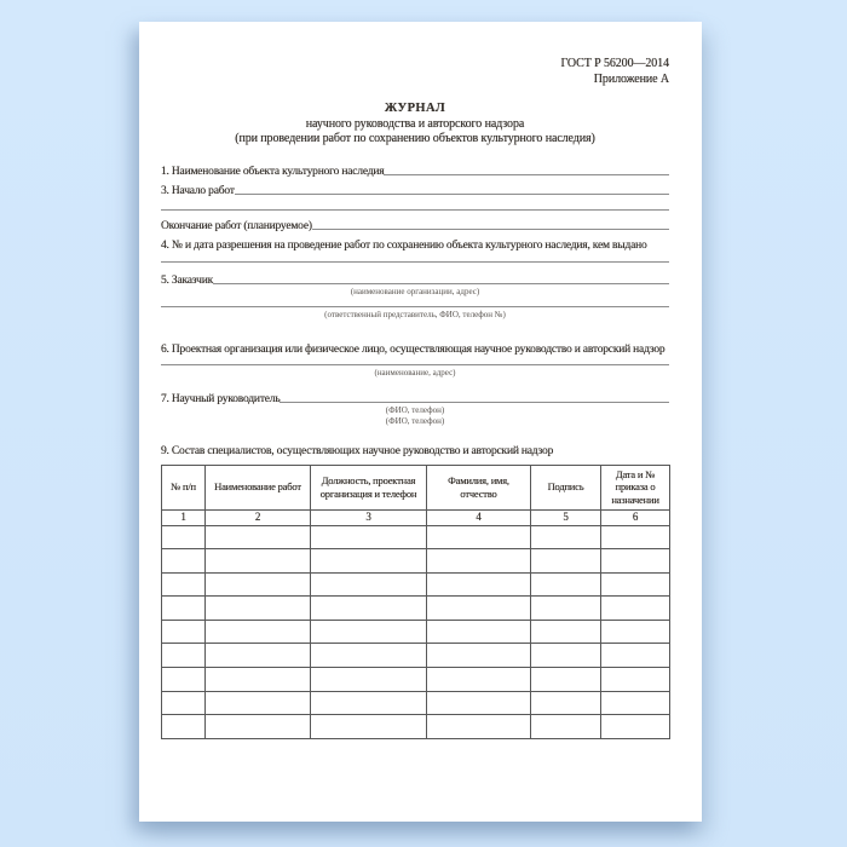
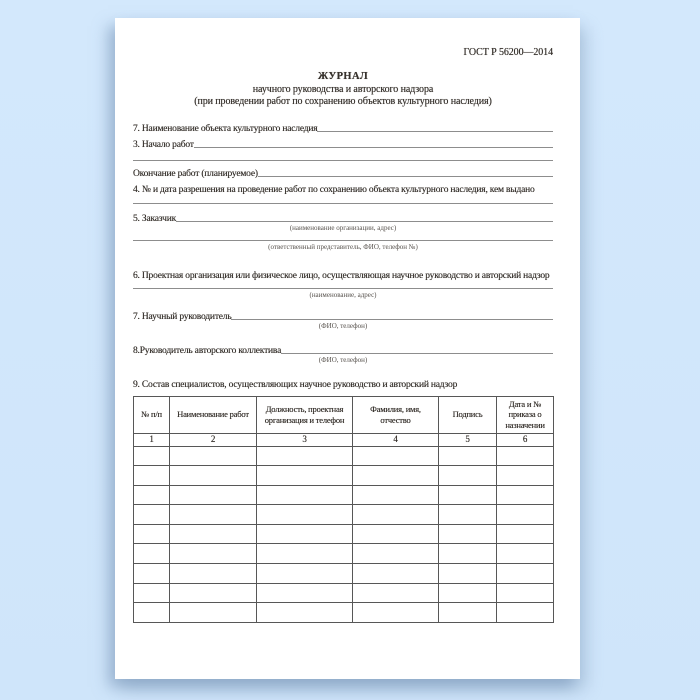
  ГОСТ Р 56200—2014
- Приложение А
  ЖУРНАЛ
  научного руководства и авторского надзора
  (при проведении работ по сохранению объектов культурного наследия)
- 1. Наименование объекта культурного наследия
+ 7. Наименование объекта культурного наследия
  3. Начало работ
  Окончание работ (планируемое)
  4. № и дата разрешения на проведение работ по сохранению объекта культурного наследия, кем выдано
  5. Заказчик
  (наименование организации, адрес)
  (ответственный представитель, ФИО, телефон №)
  6. Проектная организация или физическое лицо, осуществляющая научное руководство и авторский надзор
  (наименование, адрес)
  7. Научный руководитель
  (ФИО, телефон)
+ 8.Руководитель авторского коллектива
  (ФИО, телефон)
  9. Состав специалистов, осуществляющих научное руководство и авторский надзор
  № п/п	Наименование работ	Должность, проектная организация и телефон	Фамилия, имя, отчество	Подпись	Дата и № приказа о назначении
  1	2	3	4	5	6
